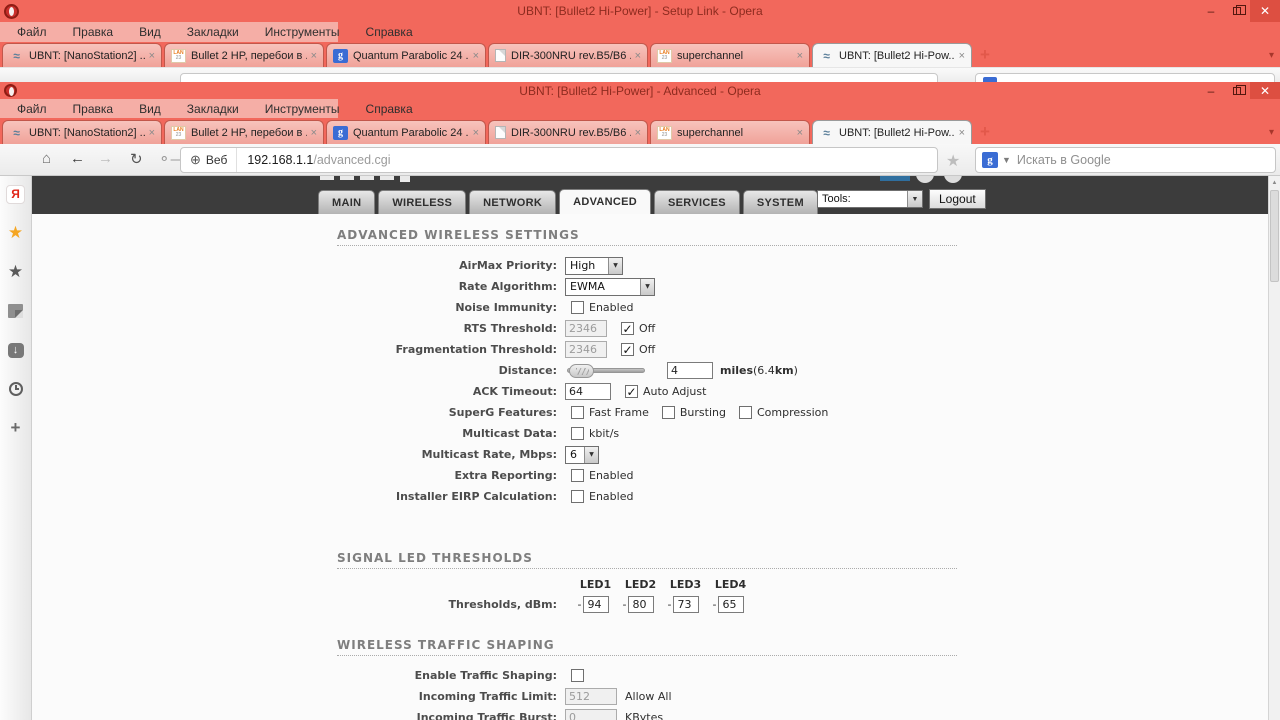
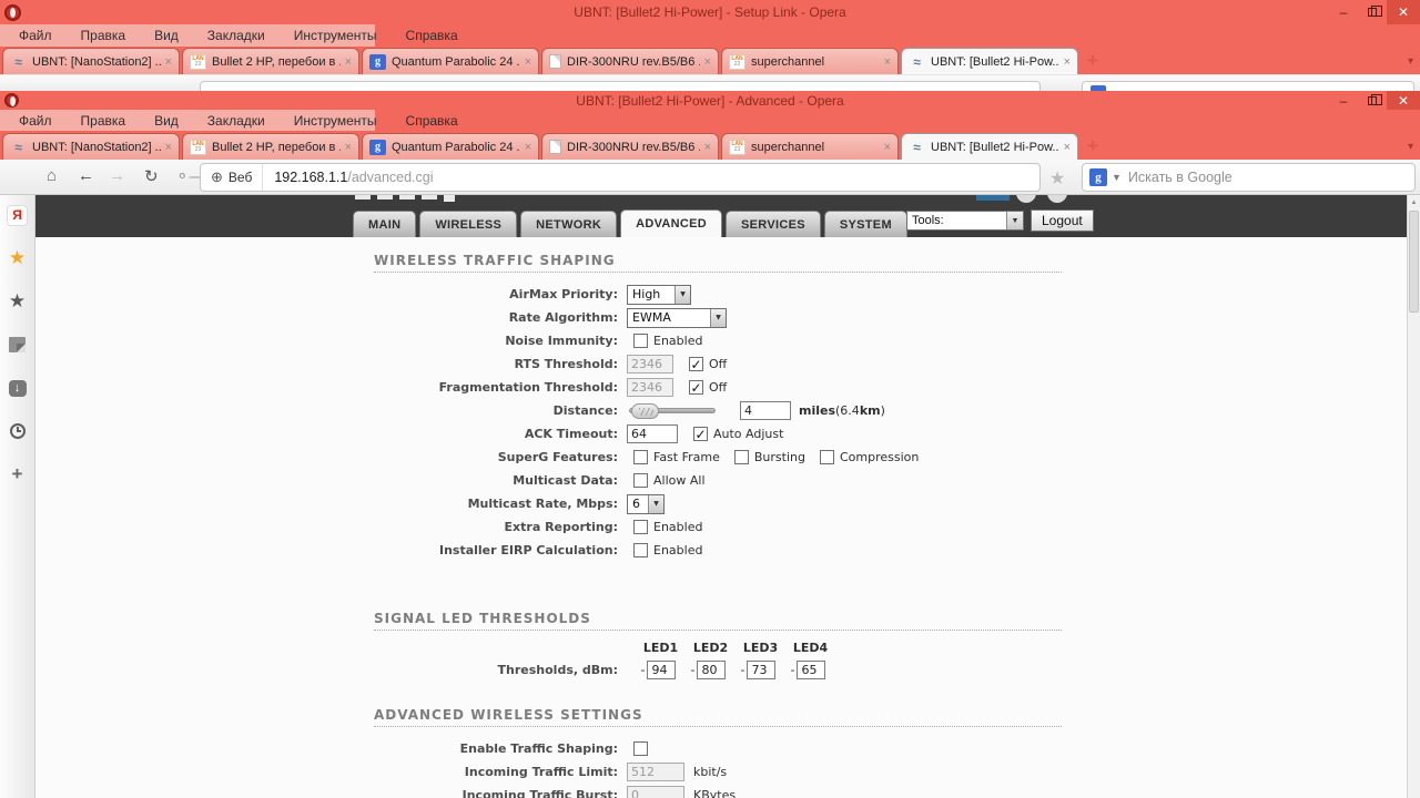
  UBNT: [Bullet2 Hi-Power] - Setup Link - Opera
  –
  ✕
  Файл
  Правка
  Вид
  Закладки
  Инструменты
  Справка
  ≈
  UBNT: [NanoStation2] ..
  ×
  Bullet 2 HP, перебои в
  ×
  g
  Quantum Parabolic 24 .
  ×
  DIR-300NRU rev.B5/B6
  ×
  superchannel
  ×
  ≈
  UBNT: [Bullet2 Hi-Pow..
  ×
  ▾
  UBNT: [Bullet2 Hi-Power] - Advanced - Opera
  –
  ✕
  Файл
  Правка
  Вид
  Закладки
  Инструменты
  Справка
  ≈
  UBNT: [NanoStation2] ..
  ×
  Bullet 2 HP, перебои в
  ×
  g
  Quantum Parabolic 24 .
  ×
  DIR-300NRU rev.B5/B6
  ×
  superchannel
  ×
  ≈
  UBNT: [Bullet2 Hi-Pow..
  ×
  ▾
  ⌂
  ←
  →
  ↻
  ⚬—
  ⊕
  Веб
  192.168.1.1/advanced.cgi
  ★
  g
  ▼
  Искать в Google
  Я
  ★
  ★
  ↓
  +
  MAIN
  WIRELESS
  NETWORK
  ADVANCED
  SERVICES
  SYSTEM
  Tools:
  Logout
- ADVANCED WIRELESS SETTINGS
+ WIRELESS TRAFFIC SHAPING
  AirMax Priority:
  High
  Rate Algorithm:
  EWMA
  Noise Immunity:
  Enabled
  RTS Threshold:
  2346
  ✓
  Off
  Fragmentation Threshold:
  2346
  ✓
  Off
  Distance:
  4
  miles
  (6.4
  km
  )
  ACK Timeout:
  64
  ✓
  Auto Adjust
  SuperG Features:
  Fast Frame
  Bursting
  Compression
  Multicast Data:
- kbit/s
+ Allow All
  Multicast Rate, Mbps:
  6
  Extra Reporting:
  Enabled
  Installer EIRP Calculation:
  Enabled
  SIGNAL LED THRESHOLDS
  LED1
  LED2
  LED3
  LED4
  Thresholds, dBm:
  -
  94
  -
  80
  -
  73
  -
  65
- WIRELESS TRAFFIC SHAPING
+ ADVANCED WIRELESS SETTINGS
  Enable Traffic Shaping:
  Incoming Traffic Limit:
  512
- Allow All
+ kbit/s
  Incoming Traffic Burst:
  0
  KBytes
